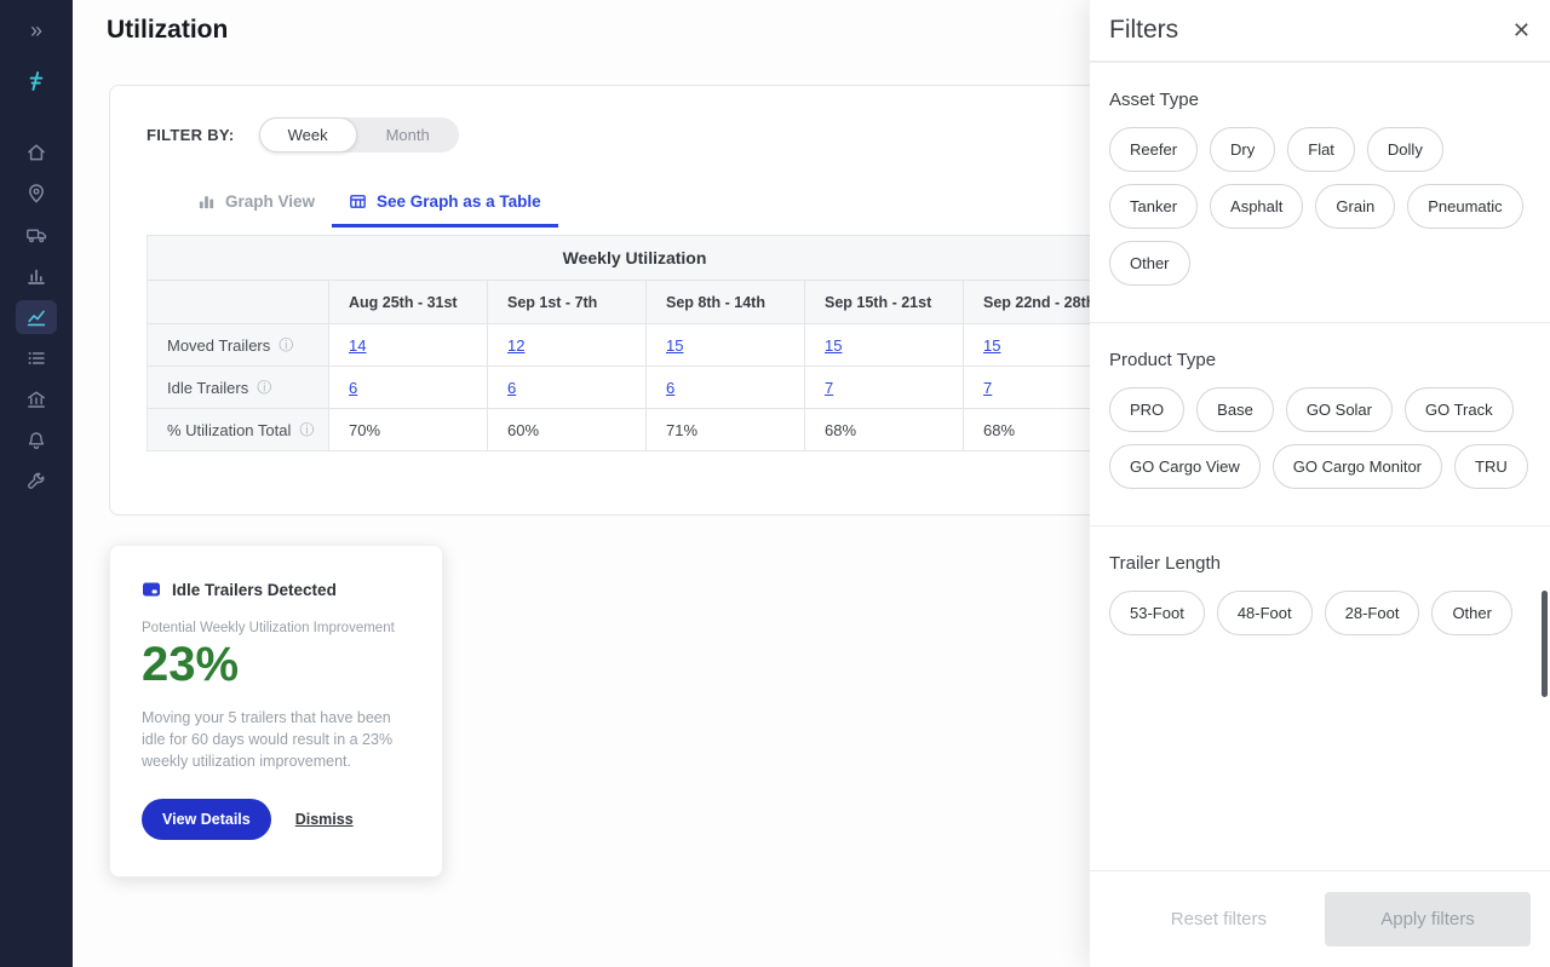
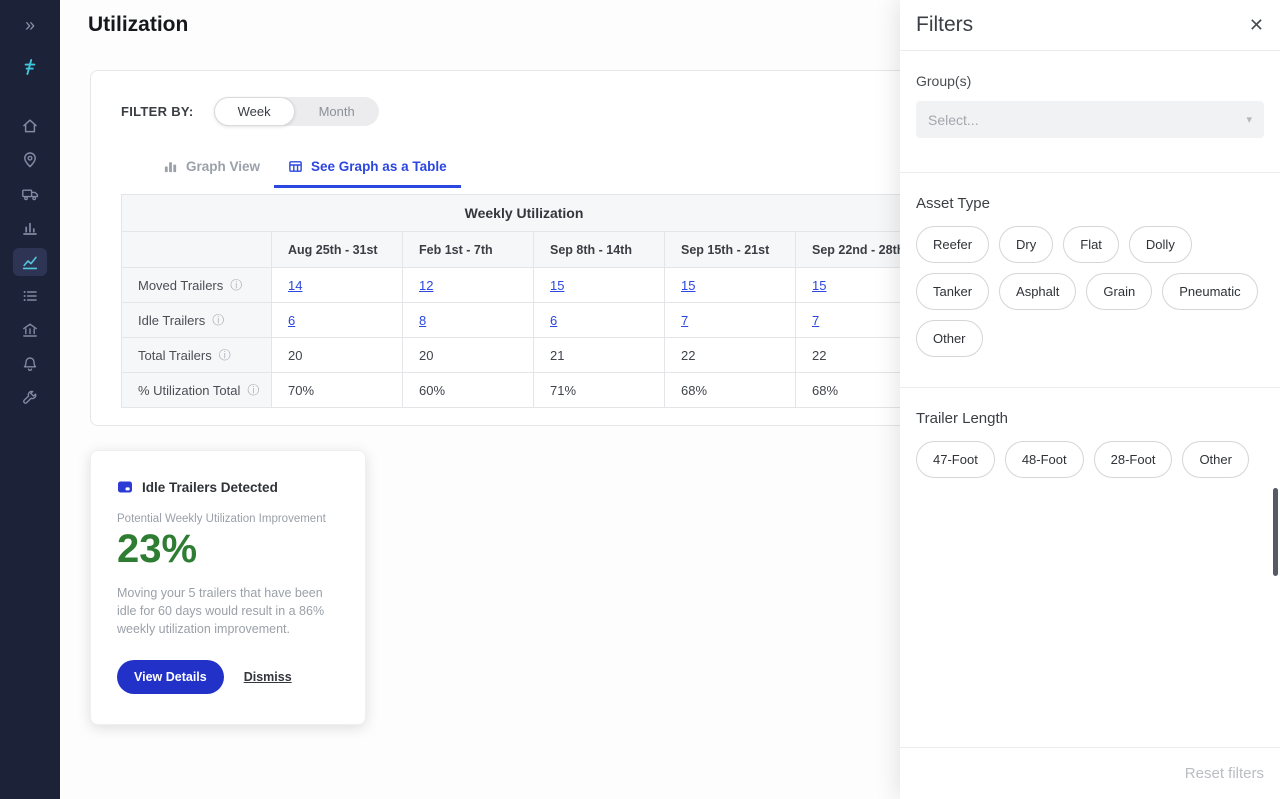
  »
  Utilization
  FILTER BY:
  Week
  Month
  Graph View
  See Graph as a Table
  Weekly Utilization
- 	Aug 25th - 31st	Sep 1st - 7th	Sep 8th - 14th	Sep 15th - 21st	Sep 22nd - 28t
+ 	Aug 25th - 31st	Feb 1st - 7th	Sep 8th - 14th	Sep 15th - 21st	Sep 22nd - 28t
  Moved Trailers ⓘ	14	12	15	15	15
- Idle Trailers ⓘ	6	6	6	7	7
+ Idle Trailers ⓘ	6	8	6	7	7
+ Total Trailers ⓘ	20	20	21	22	22
  % Utilization Total ⓘ	70%	60%	71%	68%	68%
  Idle Trailers Detected
  Potential Weekly Utilization Improvement
  23%
- Moving your 5 trailers that have been idle for 60 days would result in a 23% weekly utilization improvement.
+ Moving your 5 trailers that have been idle for 60 days would result in a 86% weekly utilization improvement.
  View Details
  Dismiss
  Filters
  ✕
+ Group(s)
+ Select...
+ ▾
  Asset Type
  Reefer
  Dry
  Flat
  Dolly
  Tanker
  Asphalt
  Grain
  Pneumatic
  Other
- Product Type
- PRO
- Base
- GO Solar
- GO Track
- GO Cargo View
- GO Cargo Monitor
- TRU
  Trailer Length
- 53-Foot
+ 47-Foot
  48-Foot
  28-Foot
  Other
  Reset filters
- Apply filters
